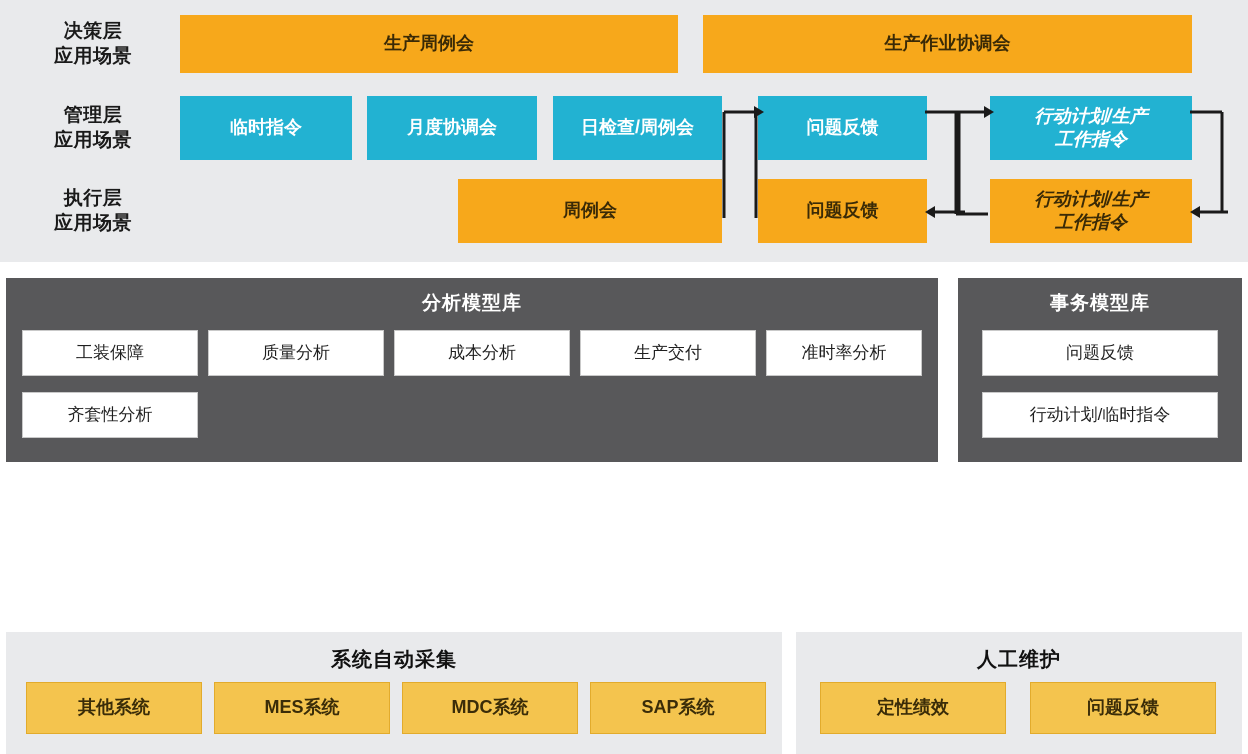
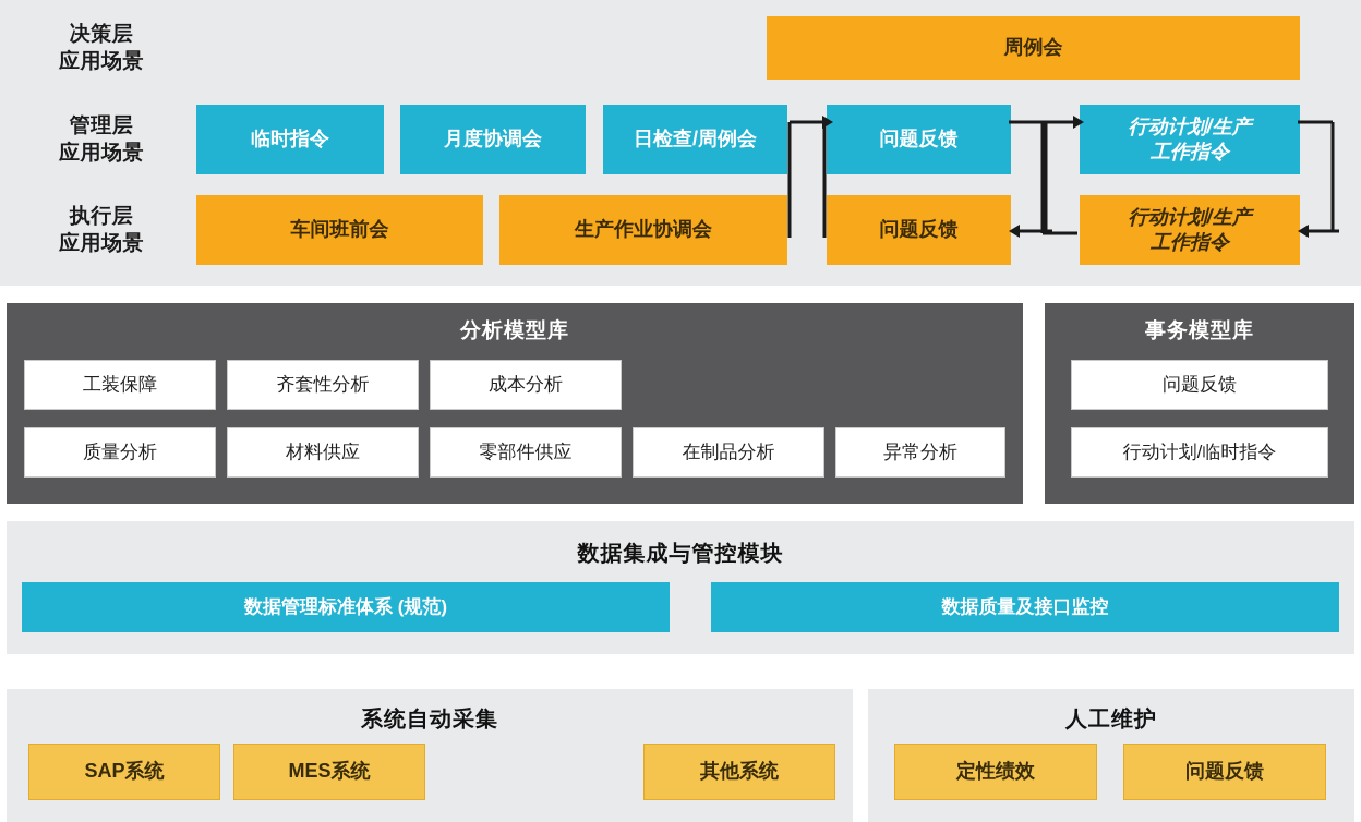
  决策层
  应用场景
  管理层
  应用场景
  执行层
  应用场景
- 生产周例会
- 生产作业协调会
+ 周例会
  临时指令
  月度协调会
  日检查/周例会
  问题反馈
  行动计划/生产
  工作指令
+ 车间班前会
- 周例会
+ 生产作业协调会
  问题反馈
  行动计划/生产
  工作指令
  分析模型库
  工装保障
- 质量分析
+ 齐套性分析
  成本分析
- 生产交付
- 准时率分析
- 齐套性分析
+ 质量分析
+ 材料供应
+ 零部件供应
+ 在制品分析
+ 异常分析
  事务模型库
  问题反馈
  行动计划/临时指令
+ 数据集成与管控模块
+ 数据管理标准体系 (规范)
+ 数据质量及接口监控
  系统自动采集
- 其他系统
+ SAP系统
  MES系统
- MDC系统
- SAP系统
+ 其他系统
  人工维护
  定性绩效
  问题反馈
